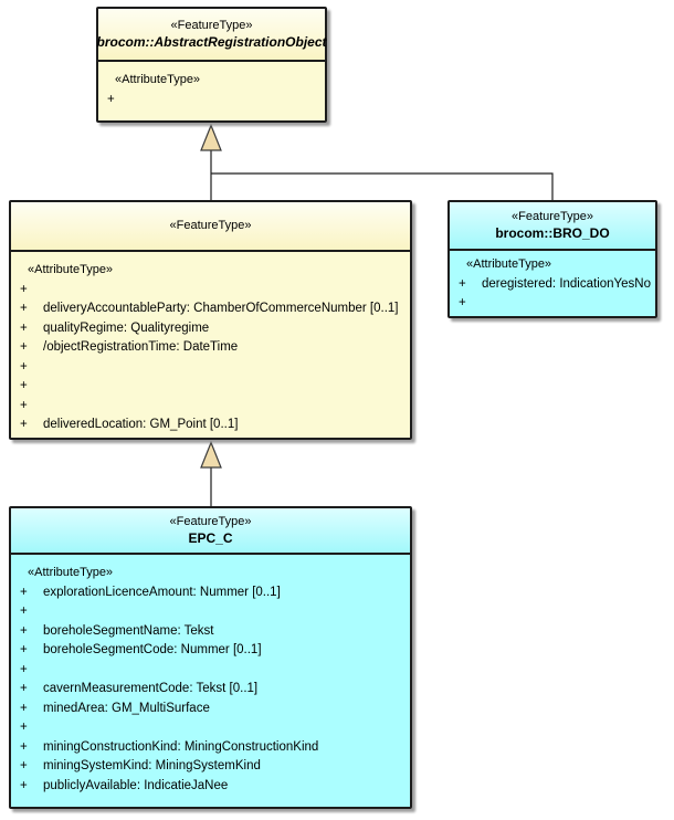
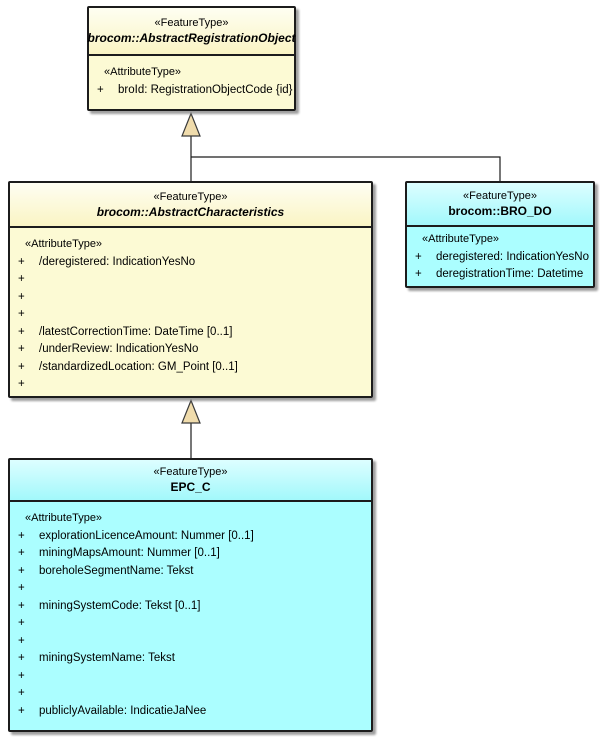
  «FeatureType»
  brocom::AbstractRegistrationObject
  «AttributeType»
  +
+ broId: RegistrationObjectCode {id}
  «FeatureType»
+ brocom::AbstractCharacteristics
  «AttributeType»
  +
+ /deregistered: IndicationYesNo
  +
- deliveryAccountableParty: ChamberOfCommerceNumber [0..1]
  +
- qualityRegime: Qualityregime
  +
- /objectRegistrationTime: DateTime
  +
+ /latestCorrectionTime: DateTime [0..1]
  +
+ /underReview: IndicationYesNo
  +
+ /standardizedLocation: GM_Point [0..1]
  +
- deliveredLocation: GM_Point [0..1]
  «FeatureType»
  brocom::BRO_DO
  «AttributeType»
  +
  deregistered: IndicationYesNo
  +
+ deregistrationTime: Datetime
  «FeatureType»
  EPC_C
  «AttributeType»
  +
  explorationLicenceAmount: Nummer [0..1]
  +
+ miningMapsAmount: Nummer [0..1]
  +
  boreholeSegmentName: Tekst
  +
- boreholeSegmentCode: Nummer [0..1]
  +
+ miningSystemCode: Tekst [0..1]
  +
- cavernMeasurementCode: Tekst [0..1]
  +
- minedArea: GM_MultiSurface
  +
+ miningSystemName: Tekst
  +
- miningConstructionKind: MiningConstructionKind
  +
- miningSystemKind: MiningSystemKind
  +
  publiclyAvailable: IndicatieJaNee
